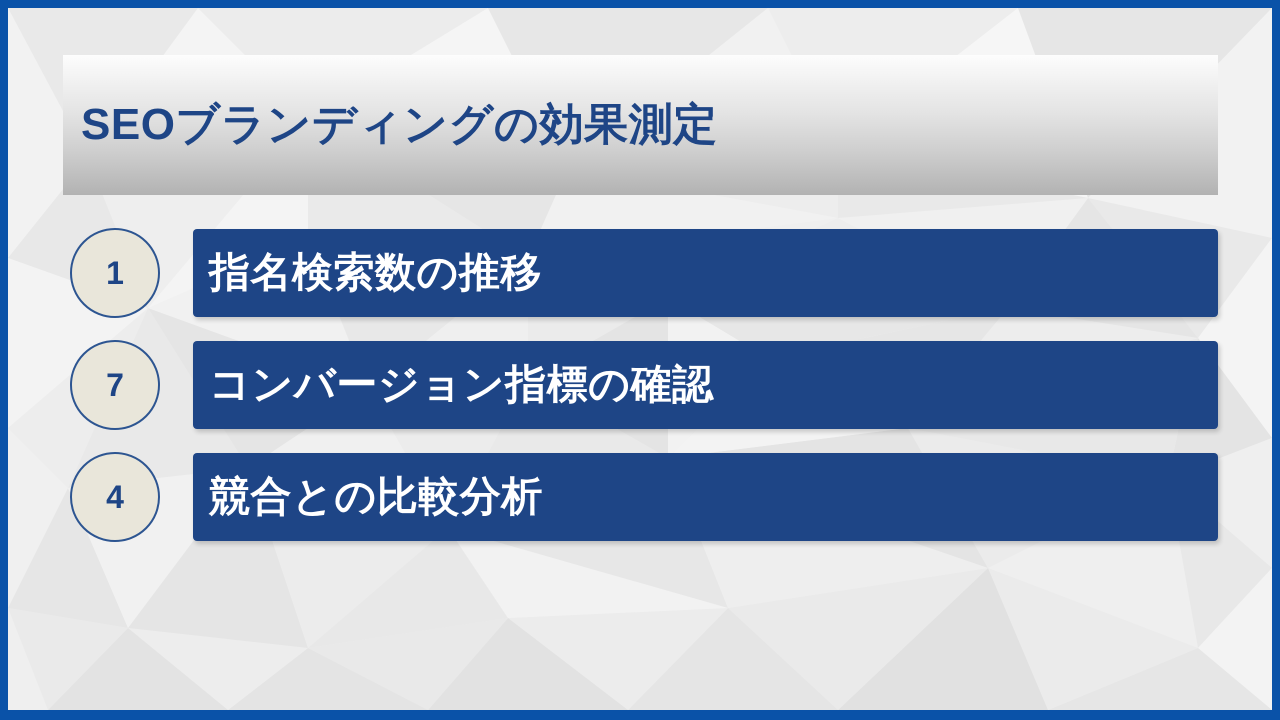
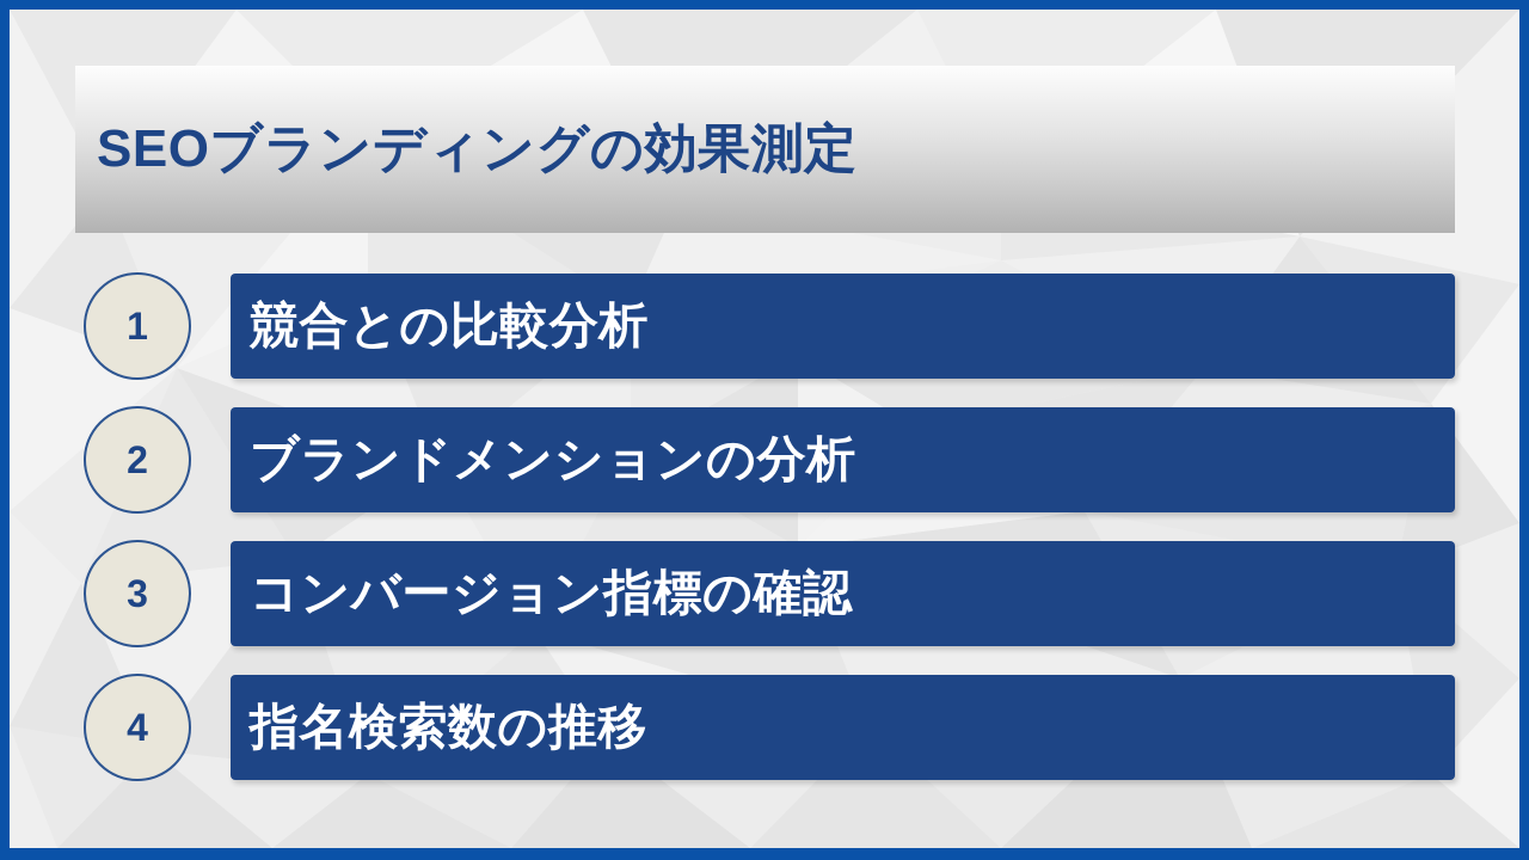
  SEOブランディングの効果測定
  1
- 指名検索数の推移
+ 競合との比較分析
+ 2
+ ブランドメンションの分析
- 7
+ 3
  コンバージョン指標の確認
  4
- 競合との比較分析
+ 指名検索数の推移
